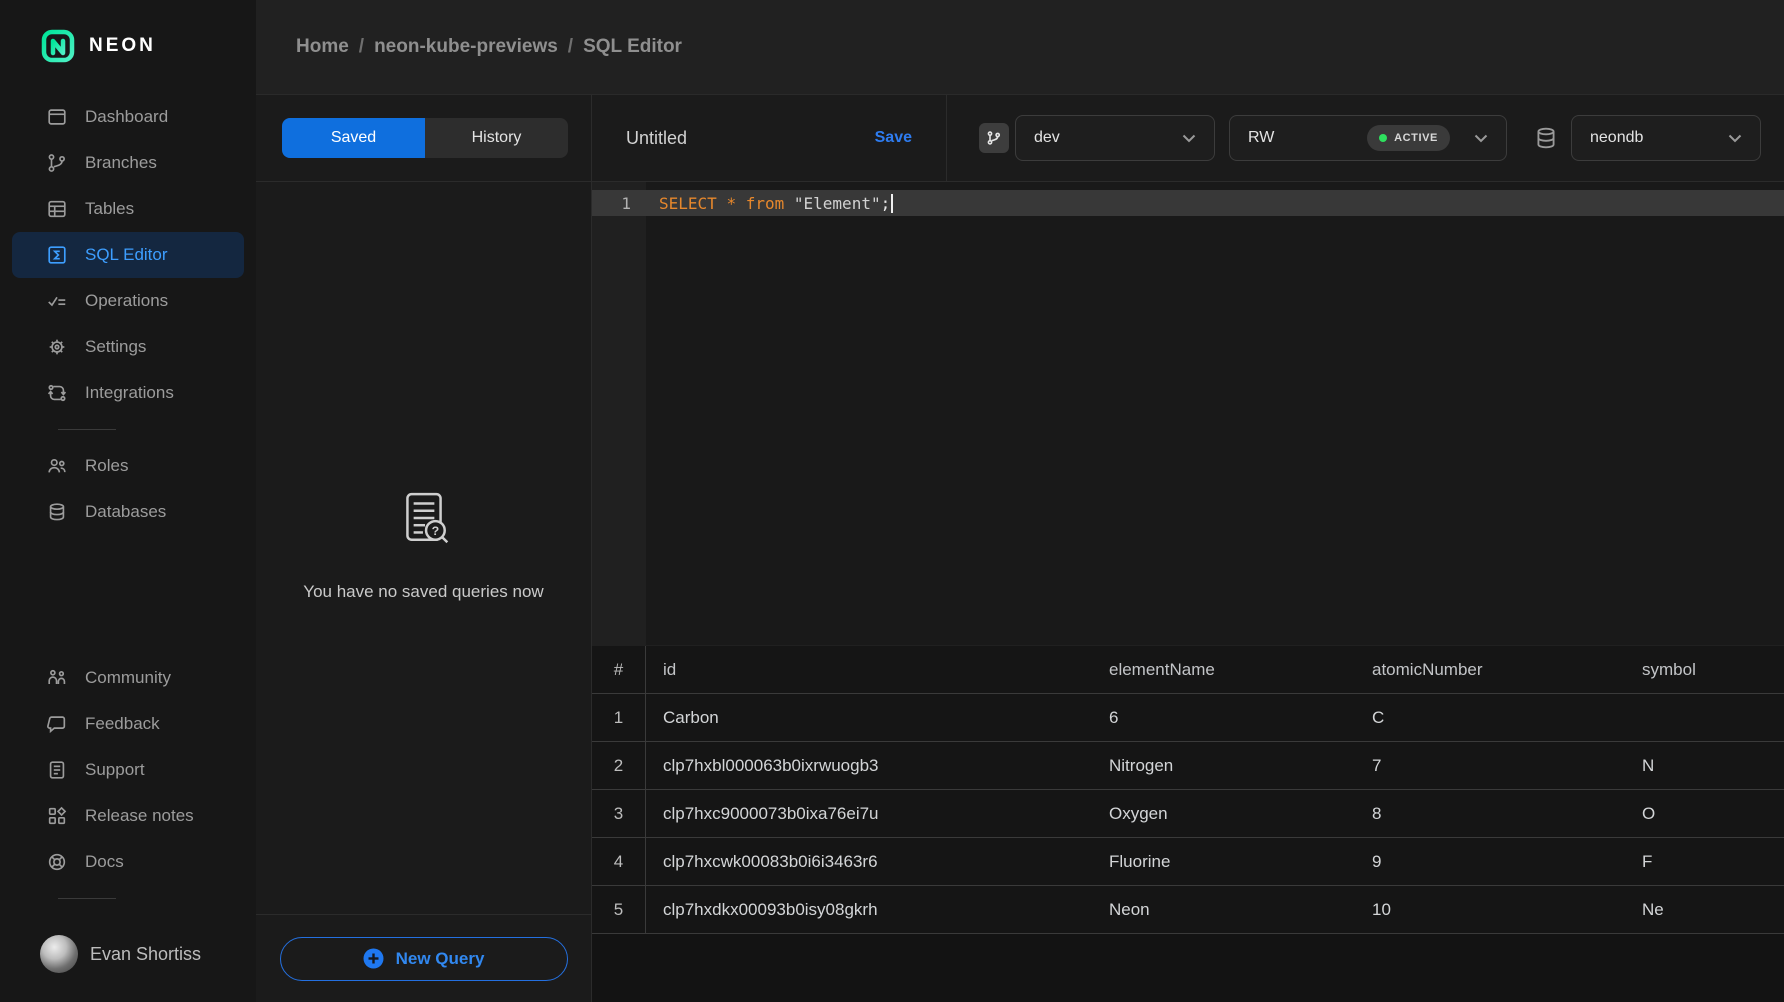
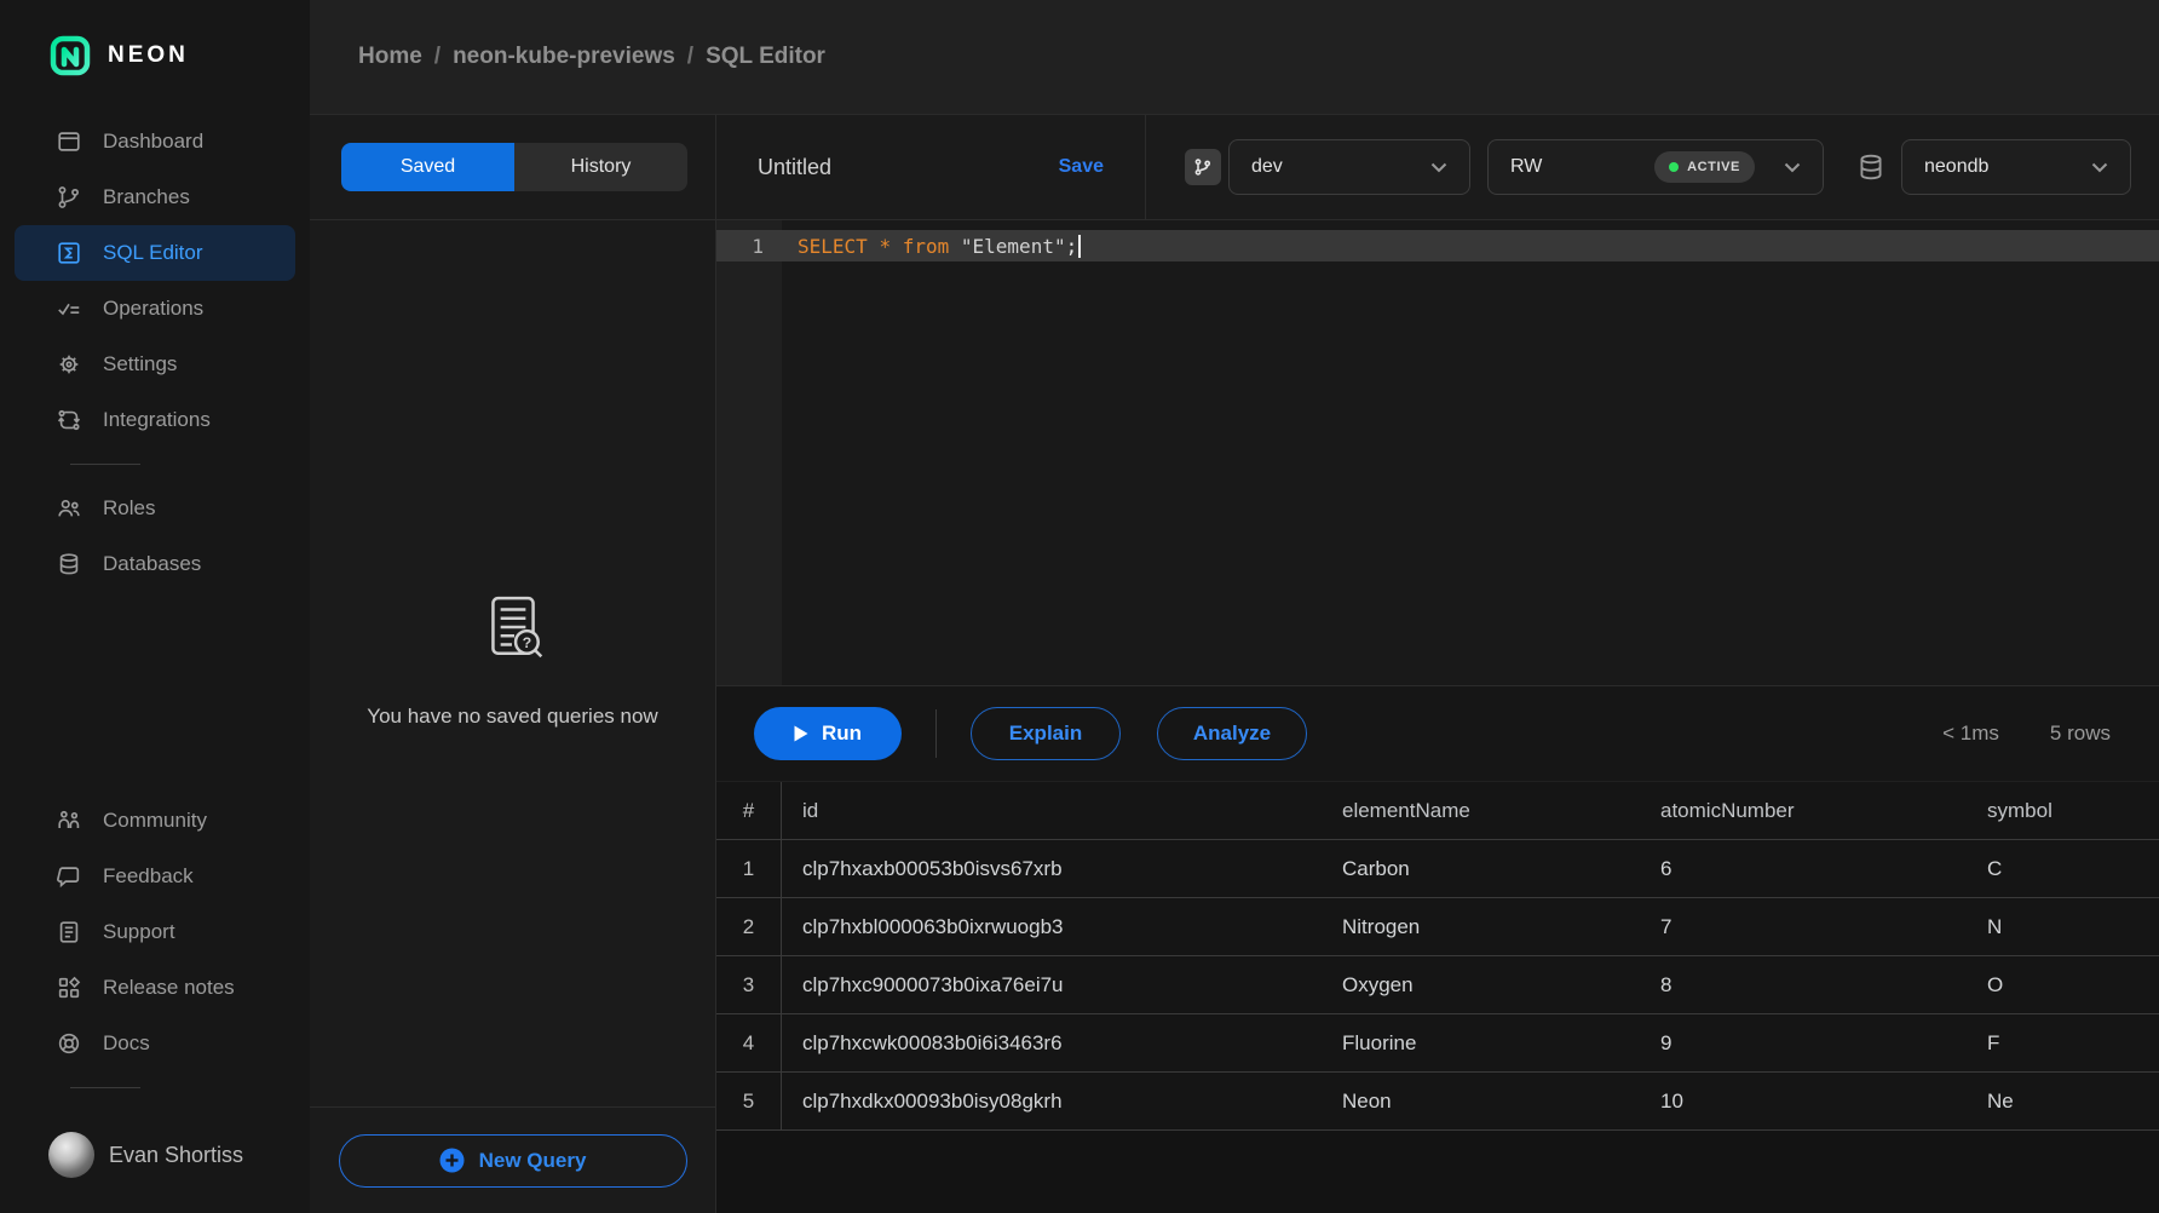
  NEON
  Dashboard
  Branches
- Tables
  SQL Editor
  Operations
  Settings
  Integrations
  Roles
  Databases
  Community
  Feedback
  Support
  Release notes
  Docs
  Evan Shortiss
  Home
  /
  neon-kube-previews
  /
  SQL Editor
  Saved
  History
  ?
  You have no saved queries now
  New Query
  Untitled
  Save
  dev
  RW
  ACTIVE
  neondb
  1
  SELECT * from "Element";
+ Run
+ Explain
+ Analyze
+ < 1ms
+ 5 rows
  #
  id
  elementName
  atomicNumber
  symbol
  1
+ clp7hxaxb00053b0isvs67xrb
  Carbon
  6
  C
  2
  clp7hxbl000063b0ixrwuogb3
  Nitrogen
  7
  N
  3
  clp7hxc9000073b0ixa76ei7u
  Oxygen
  8
  O
  4
  clp7hxcwk00083b0i6i3463r6
  Fluorine
  9
  F
  5
  clp7hxdkx00093b0isy08gkrh
  Neon
  10
  Ne
